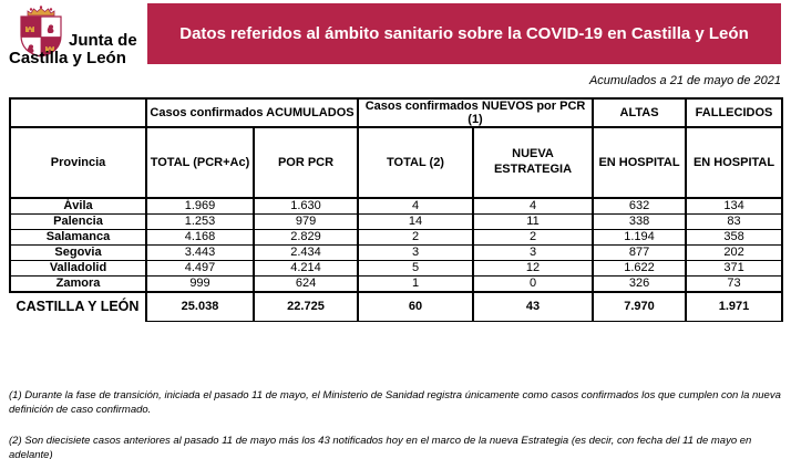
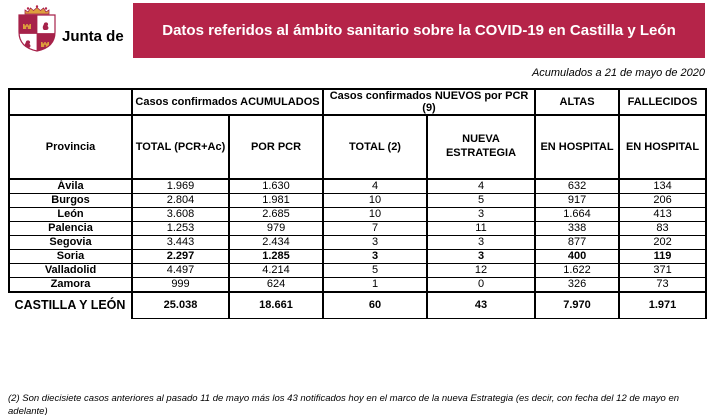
  Junta de
- Castilla y León
  Datos referidos al ámbito sanitario sobre la COVID-19 en Castilla y León
- Acumulados a 21 de mayo de 2021
+ Acumulados a 21 de mayo de 2020
- 	Casos confirmados ACUMULADOS	Casos confirmados NUEVOS por PCR (1)	ALTAS	FALLECIDOS
+ 	Casos confirmados ACUMULADOS	Casos confirmados NUEVOS por PCR (9)	ALTAS	FALLECIDOS
  Provincia	TOTAL (PCR+Ac)	POR PCR	TOTAL (2)	NUEVA ESTRATEGIA	EN HOSPITAL	EN HOSPITAL
  Ávila	1.969	1.630	4	4	632	134
+ Burgos	2.804	1.981	10	5	917	206
+ León	3.608	2.685	10	3	1.664	413
- Palencia	1.253	979	14	11	338	83
+ Palencia	1.253	979	7	11	338	83
- Salamanca	4.168	2.829	2	2	1.194	358
  Segovia	3.443	2.434	3	3	877	202
+ Soria	2.297	1.285	3	3	400	119
  Valladolid	4.497	4.214	5	12	1.622	371
  Zamora	999	624	1	0	326	73
- CASTILLA Y LEÓN	25.038	22.725	60	43	7.970	1.971
+ CASTILLA Y LEÓN	25.038	18.661	60	43	7.970	1.971
- (1) Durante la fase de transición, iniciada el pasado 11 de mayo, el Ministerio de Sanidad registra únicamente como casos confirmados los que cumplen con la nueva definición de caso confirmado.
- (2) Son diecisiete casos anteriores al pasado 11 de mayo más los 43 notificados hoy en el marco de la nueva Estrategia (es decir, con fecha del 11 de mayo en adelante)
+ (2) Son diecisiete casos anteriores al pasado 11 de mayo más los 43 notificados hoy en el marco de la nueva Estrategia (es decir, con fecha del 12 de mayo en adelante)
